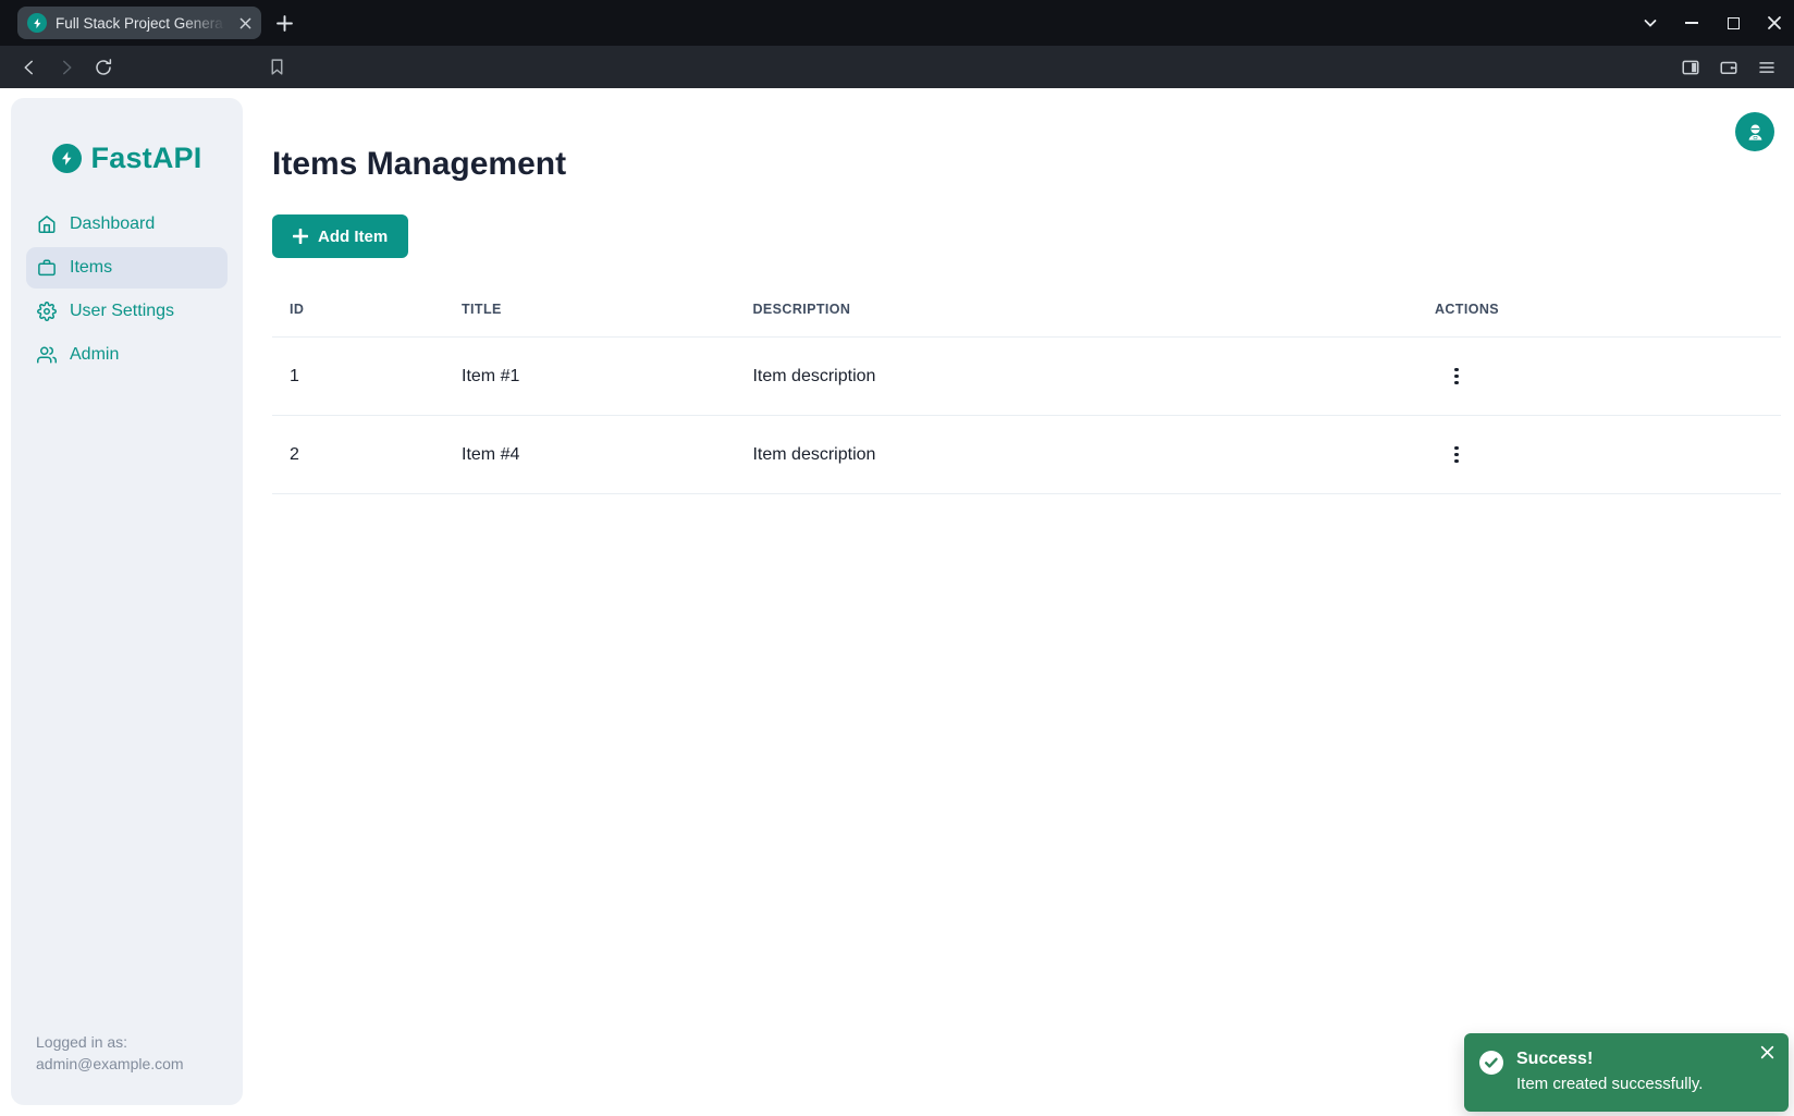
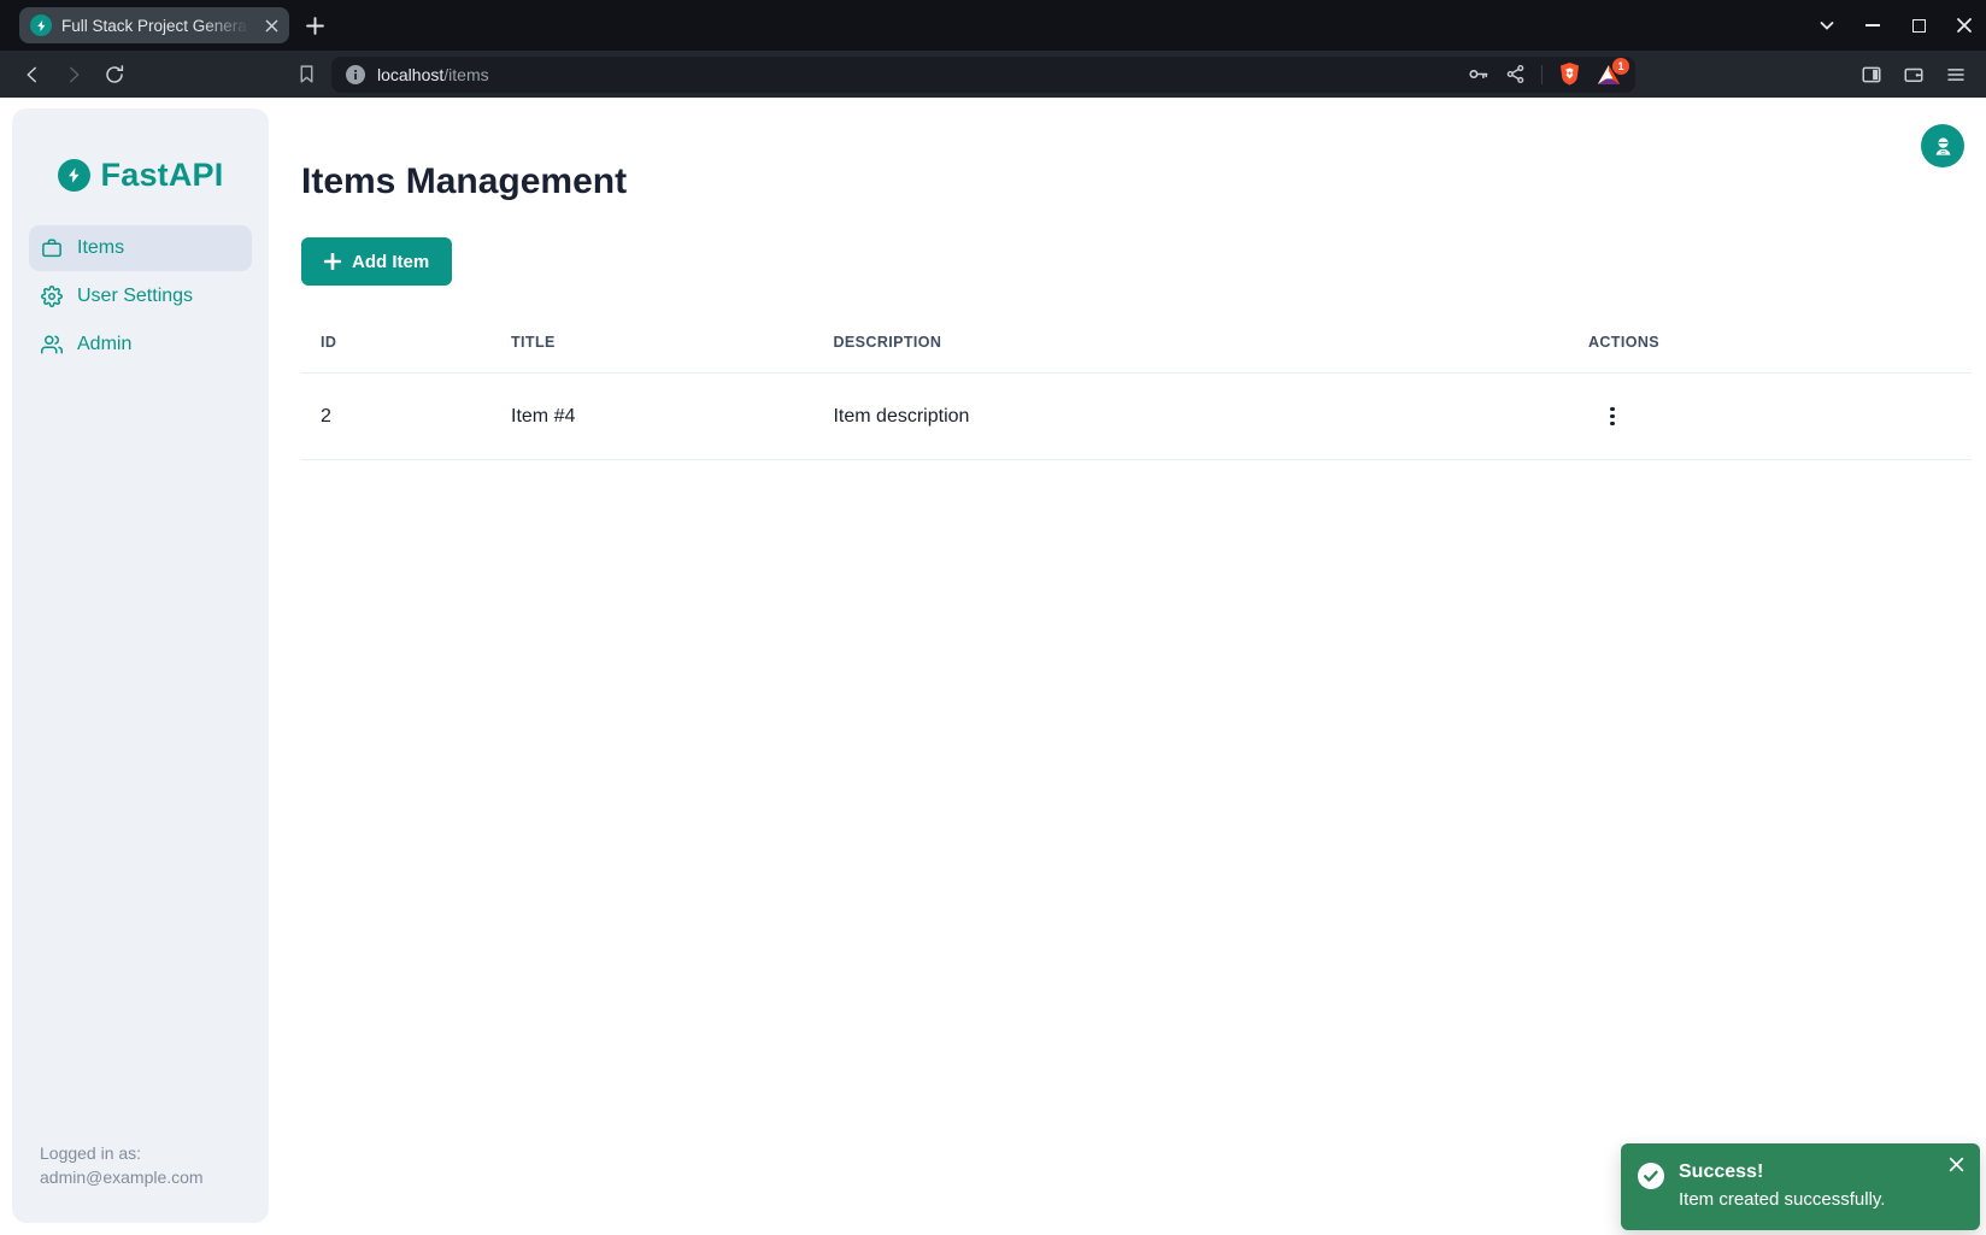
  Full Stack Project Genera
+ localhost/items
+ 1
  FastAPI
- Dashboard
  Items
  User Settings
  Admin
  Logged in as:
  admin@example.com
  Items Management
  Add Item
  ID	TITLE	DESCRIPTION	ACTIONS
- 1	Item #1	Item description
  2	Item #4	Item description
  Success!
  Item created successfully.
